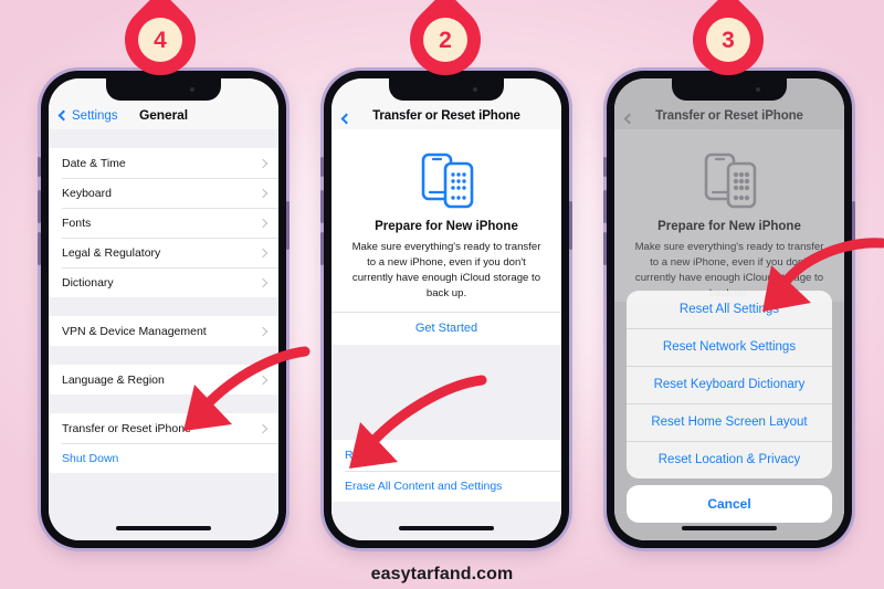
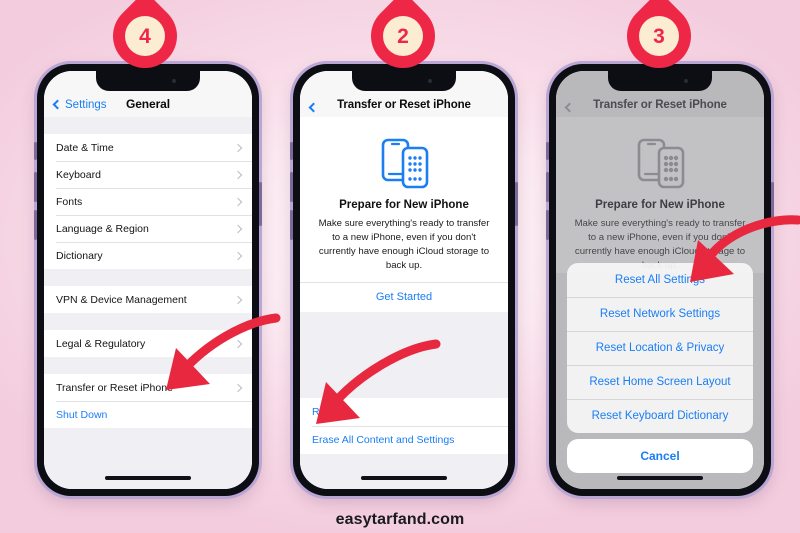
  4
  2
  3
  General
  Settings
  Date & Time
  Keyboard
  Fonts
- Legal & Regulatory
+ Language & Region
  Dictionary
  VPN & Device Management
- Language & Region
+ Legal & Regulatory
  Transfer or Reset iPhon
  Shut Down
  Transfer or Reset iPhone
  Prepare for New iPhone
  Make sure everything's ready to transfer to a new iPhone, even if you don't currently have enough iCloud storage to back up.
  Get Started
  Erase All Content and Settings
  Transfer or Reset iPhone
  Prepare for New iPhone
  Make sure everything's ready to transfer to a new iPhone, even if you do currently have enough iClouage to
  Reset All Settins
  Reset Network Settings
- Reset Keyboard Dictionary
+ Reset Location & Privacy
  Reset Home Screen Layout
- Reset Location & Privacy
+ Reset Keyboard Dictionary
  Cancel
  easytarfand.com
